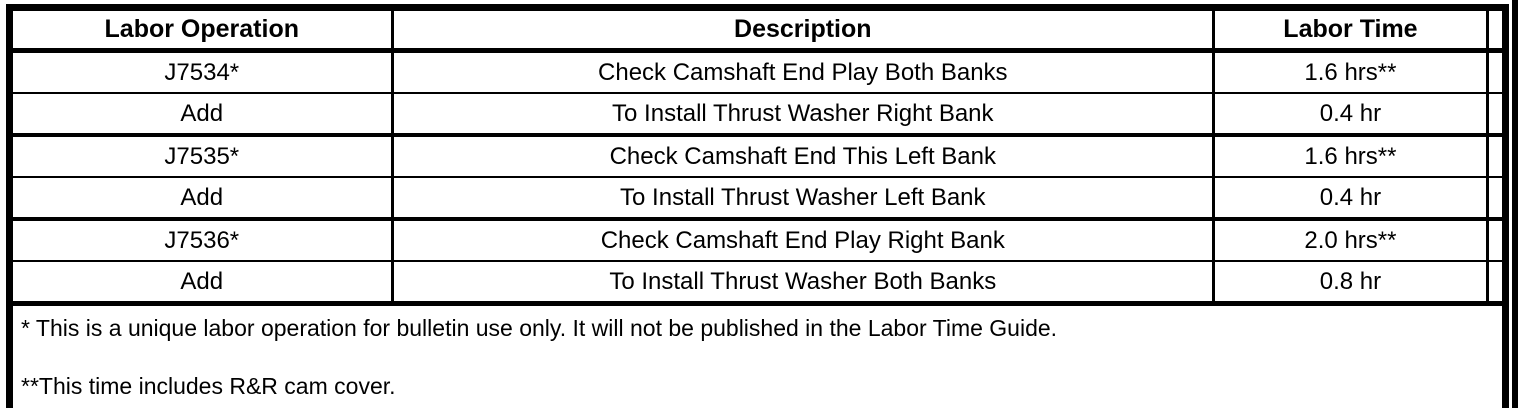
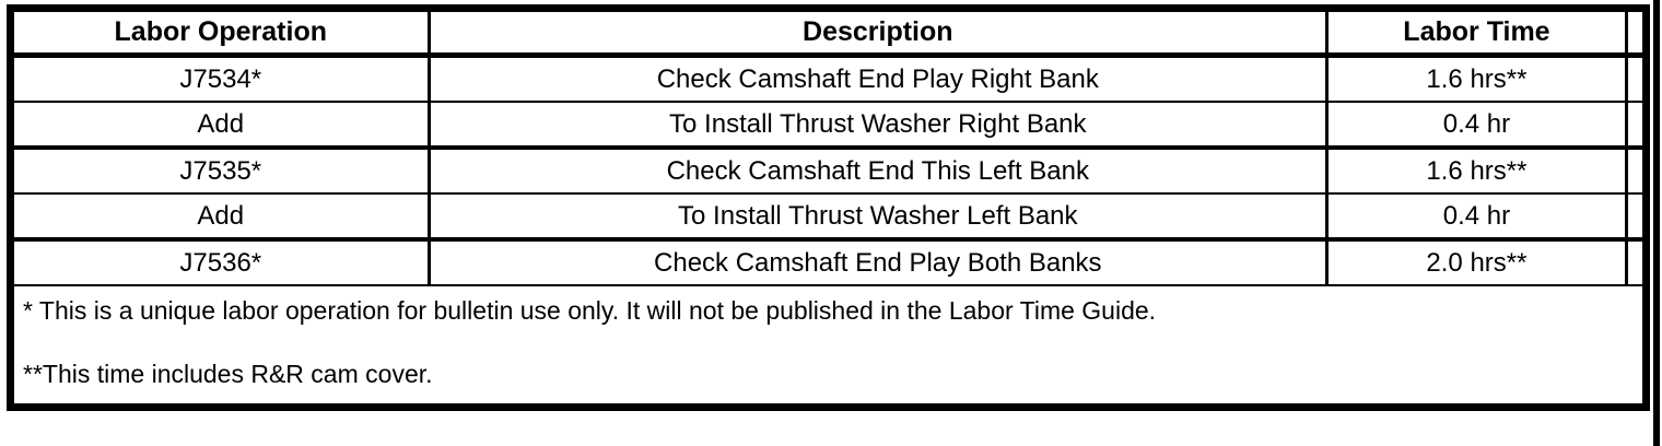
  Labor Operation	Description	Labor Time
- J7534*	Check Camshaft End Play Both Banks	1.6 hrs**
+ J7534*	Check Camshaft End Play Right Bank	1.6 hrs**
  Add	To Install Thrust Washer Right Bank	0.4 hr
  J7535*	Check Camshaft End This Left Bank	1.6 hrs**
  Add	To Install Thrust Washer Left Bank	0.4 hr
- J7536*	Check Camshaft End Play Right Bank	2.0 hrs**
+ J7536*	Check Camshaft End Play Both Banks	2.0 hrs**
- Add	To Install Thrust Washer Both Banks	0.8 hr
  * This is a unique labor operation for bulletin use only. It will not be published in the Labor Time Guide. **This time includes R&R cam cover.
